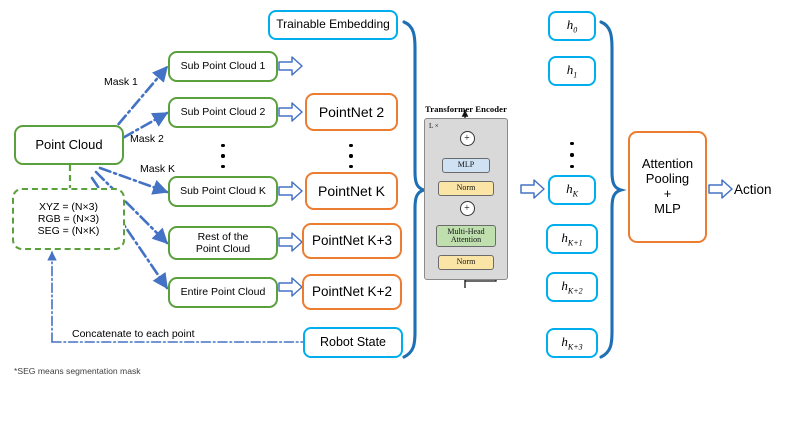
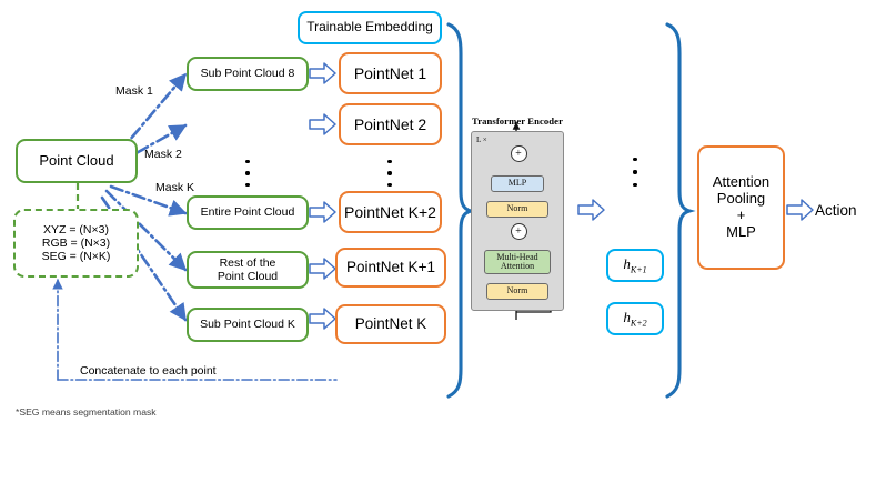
  Point Cloud
  XYZ = (N×3)
  RGB = (N×3)
  SEG = (N×K)
  Mask 1
  Mask 2
  Mask K
  Trainable Embedding
- Sub Point Cloud 1
+ Sub Point Cloud 8
- Sub Point Cloud 2
- Sub Point Cloud K
+ Entire Point Cloud
  Rest of the
  Point Cloud
- Entire Point Cloud
+ Sub Point Cloud K
+ PointNet 1
  PointNet 2
- PointNet K
+ PointNet K+2
- PointNet K+3
+ PointNet K+1
- PointNet K+2
+ PointNet K
- Robot State
  Concatenate to each point
  *SEG means segmentation mask
  Transformer Encoder
  L ×
  +
  MLP
  Norm
  +
  Multi-Head
  Attention
  Norm
- h0
- h1
- hK
  hK+1
  hK+2
- hK+3
  Attention
  Pooling
  +
  MLP
  Action
